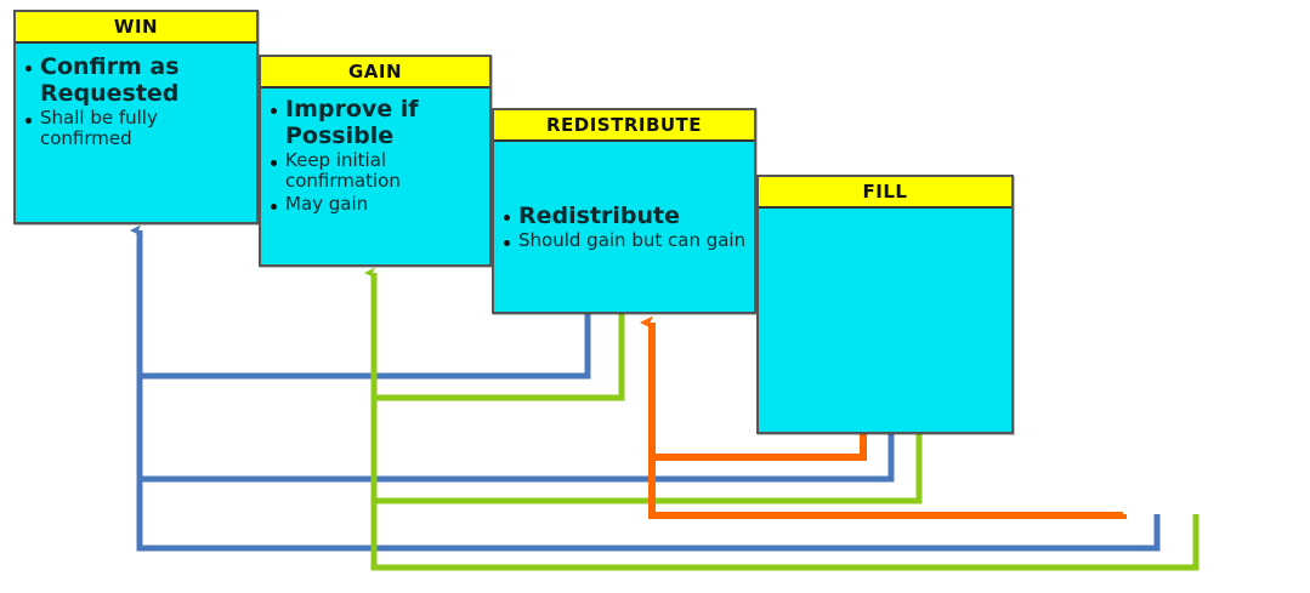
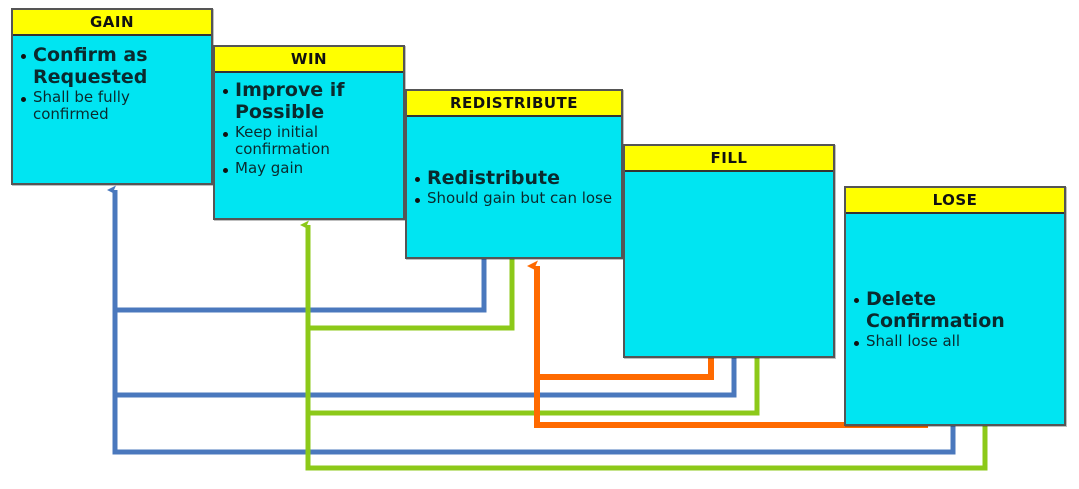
- WIN
+ GAIN
  Confirm as Requested
  Shall be fully confirmed
- GAIN
+ WIN
  Improve if Possible
  Keep initial confirmation
  May gain
  REDISTRIBUTE
  Redistribute
- Should gain but can gain
+ Should gain but can lose
  FILL
+ LOSE
+ Delete Confirmation
+ Shall lose all
